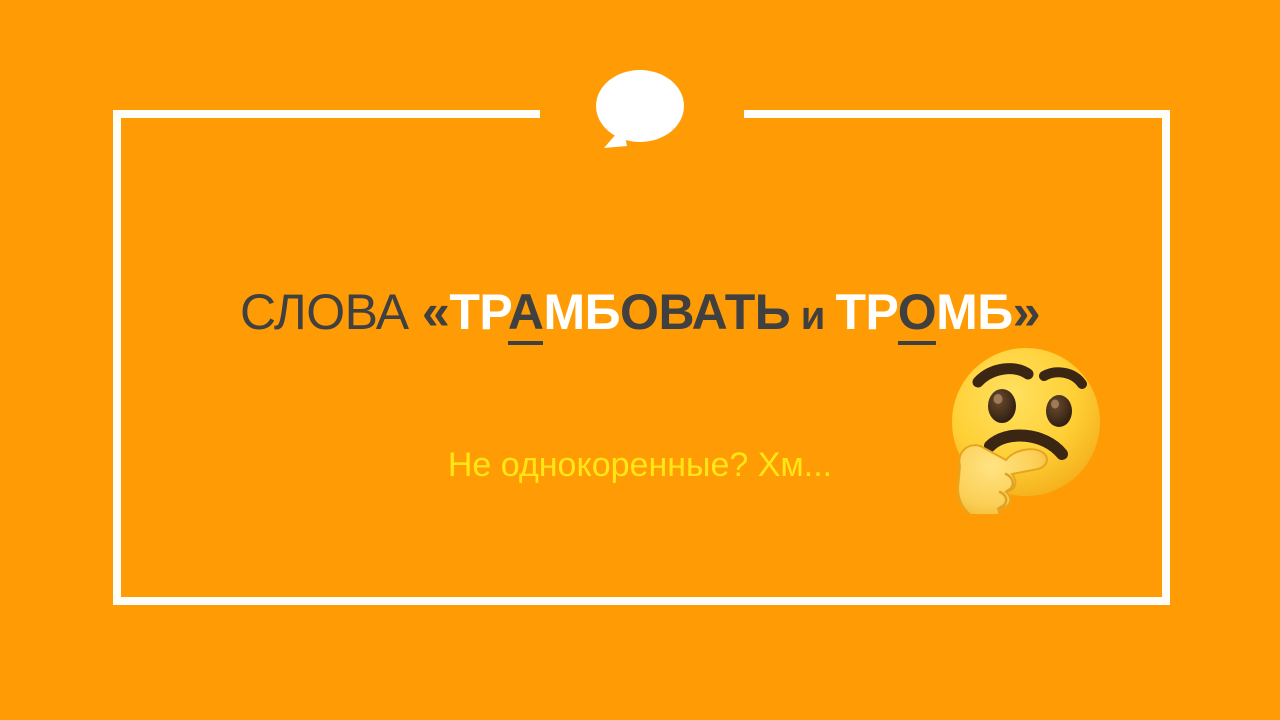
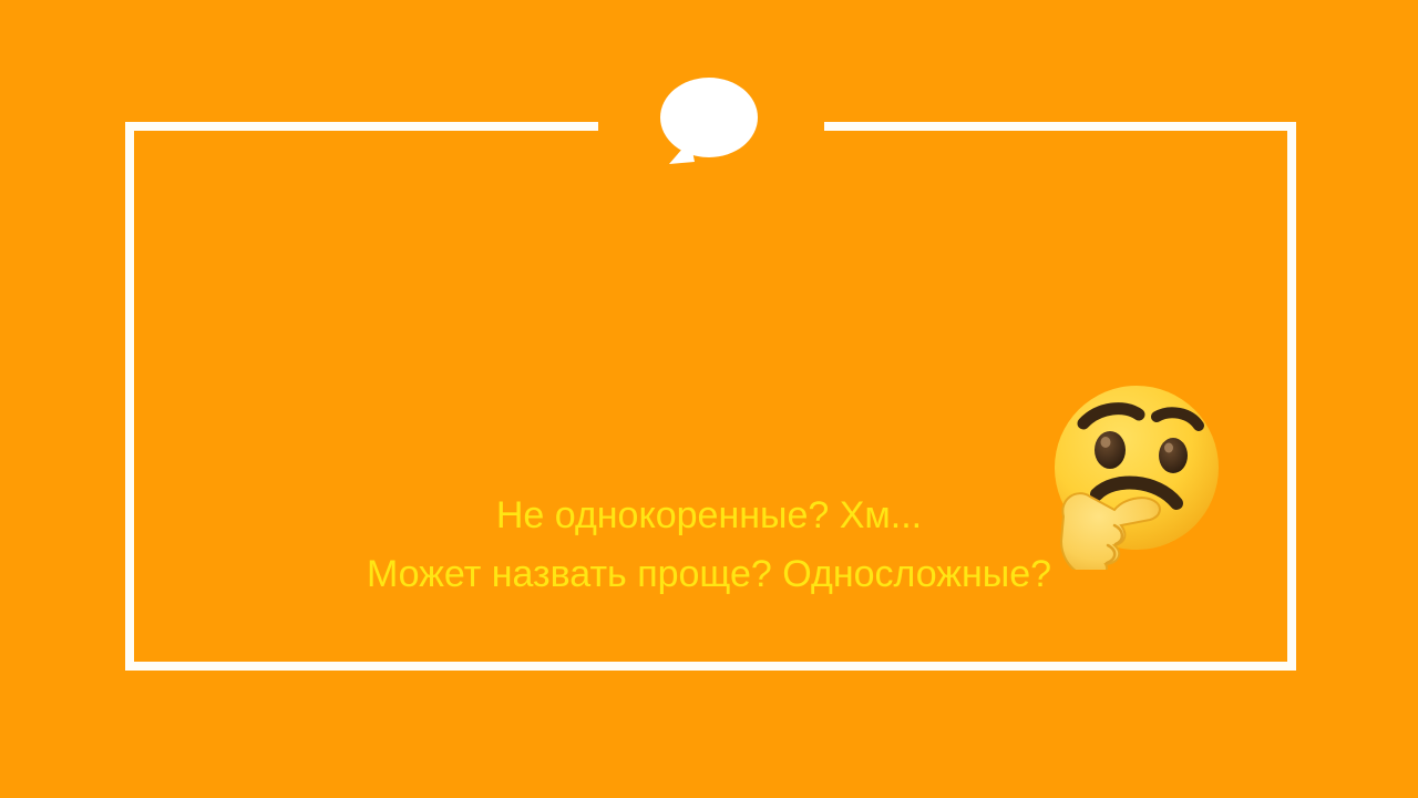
- СЛОВА «ТРАМБОВАТЬ и ТРОМБ»
  Не однокоренные? Хм...
+ Может назвать проще? Односложные?
